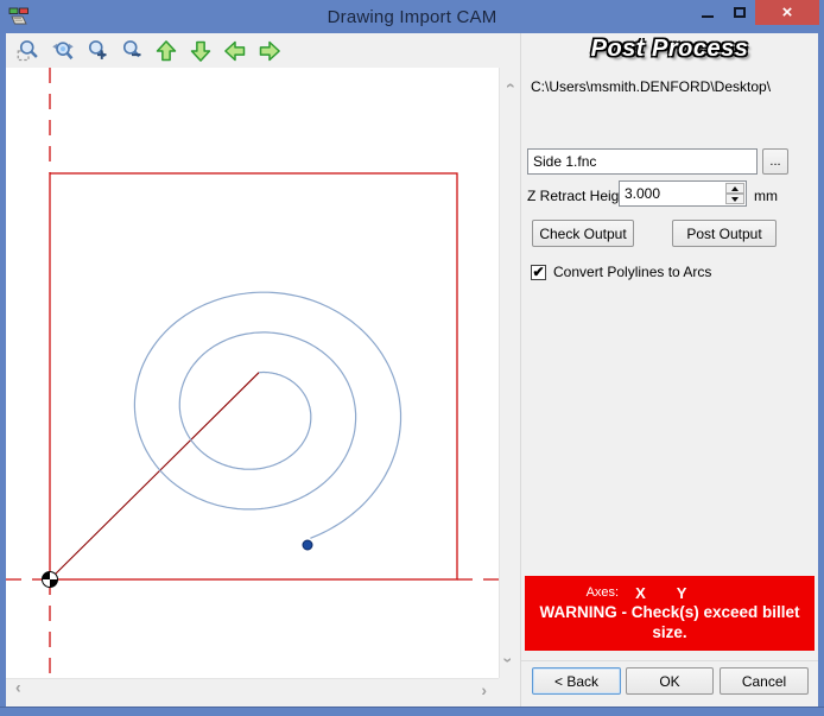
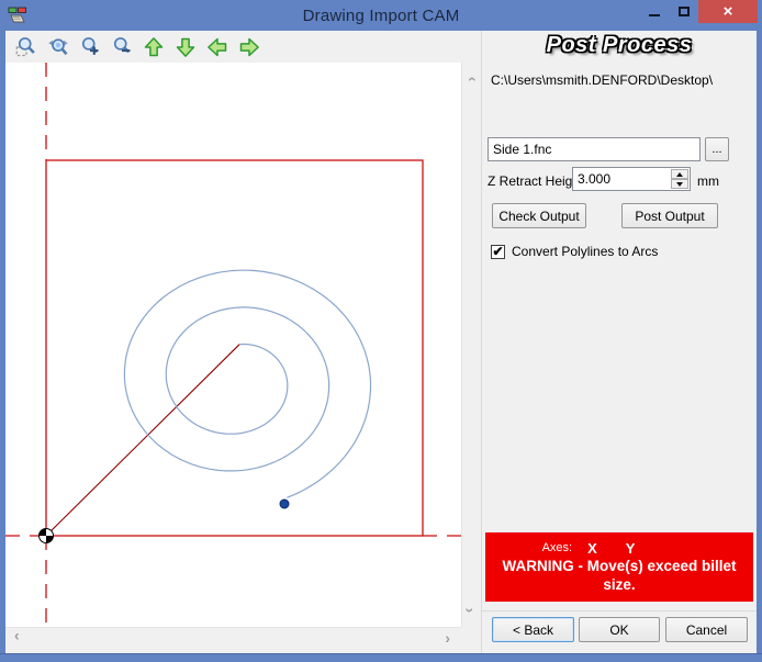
  Drawing Import CAM
  ×
  ›
  Post Process
  C:\Users\msmith.DENFORD\Desktop\
  Side 1.fnc
  ...
  Z Retract Heig
  3.000
  mm
  Check Output
  Post Output
  ✔
  Convert Polylines to Arcs
  Axes:
  X
  Y
- WARNING - Check(s) exceed billet size.
+ WARNING - Move(s) exceed billet size.
  < Back
  OK
  Cancel
